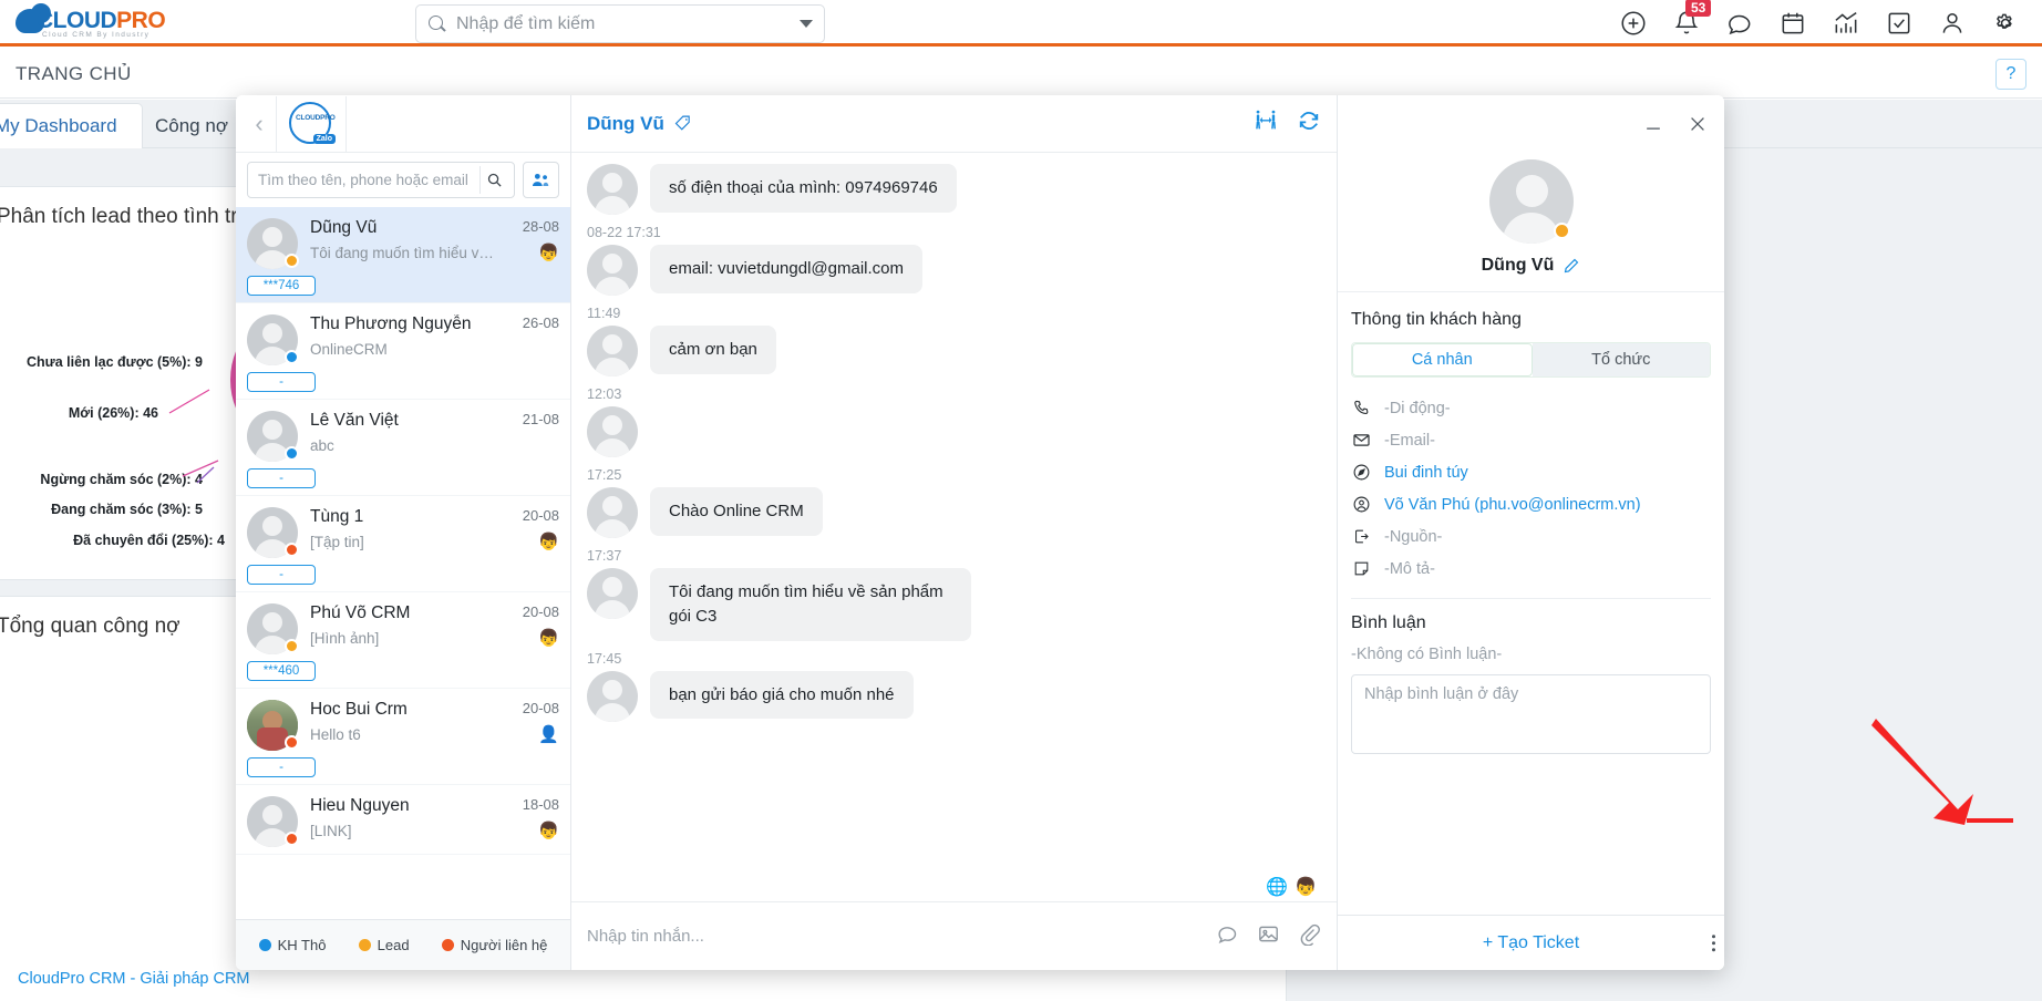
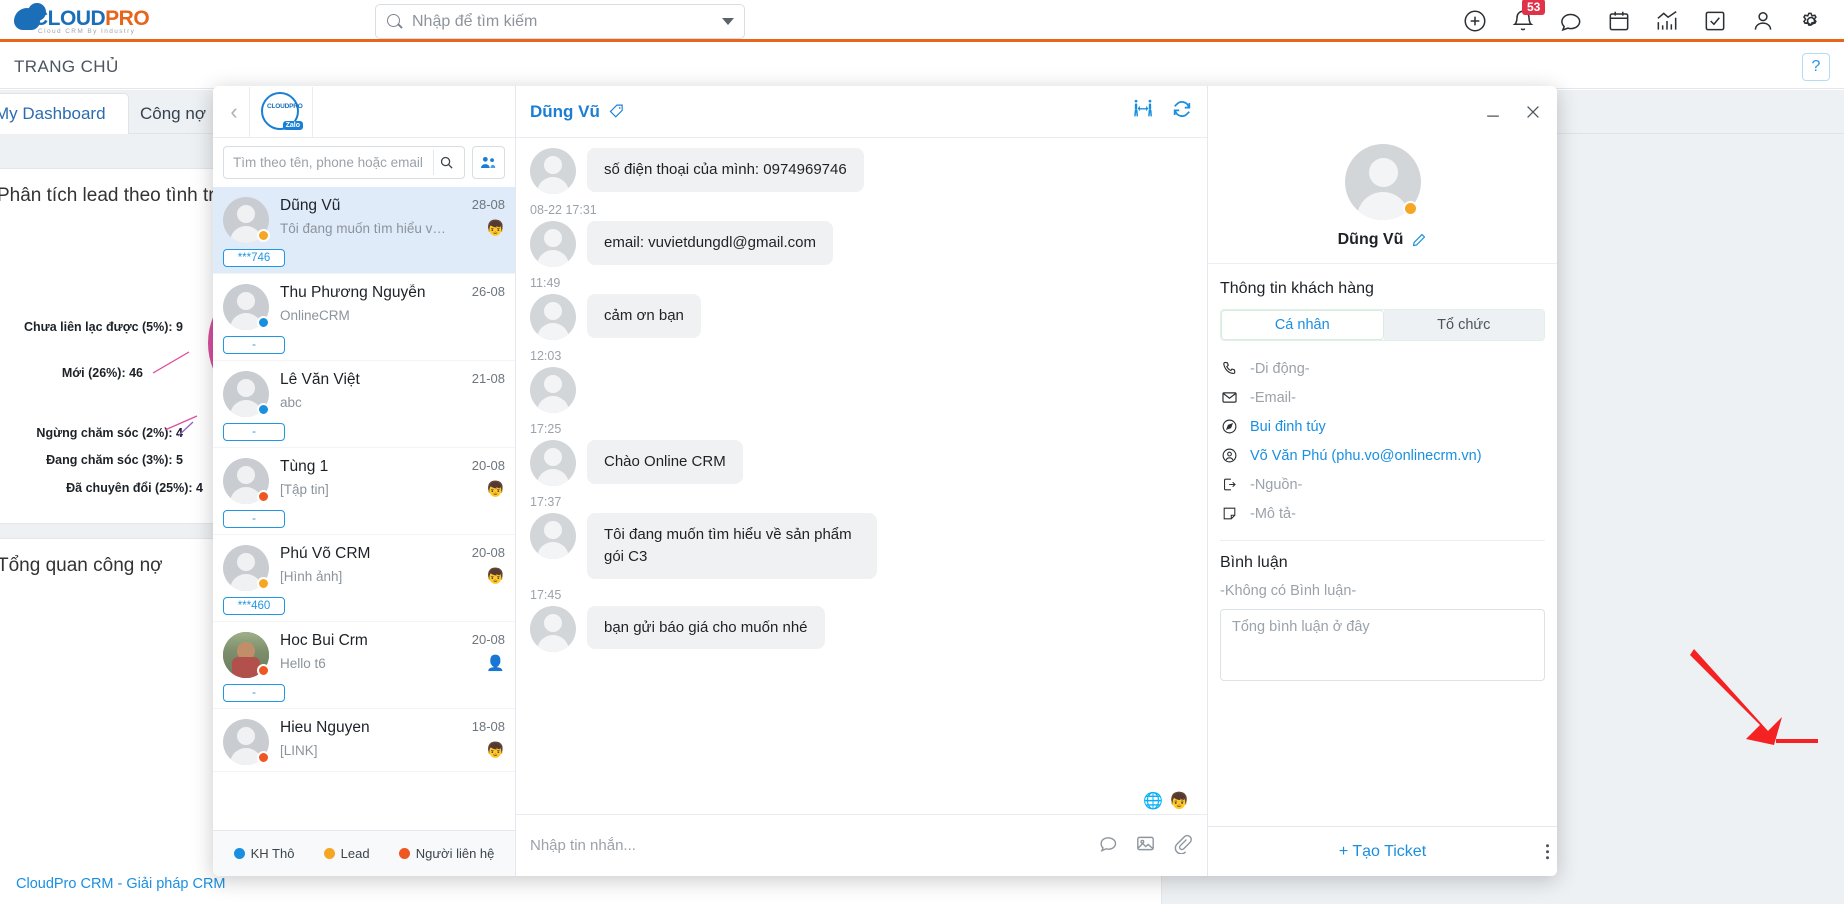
  CLOUDPRO
  Nhập để tìm kiếm
  53
  TRANG CHỦ
  ?
  My Dashboard
  Công nợ
  Phân tích lead theo tình tr
  Chưa liên lạc được (5%): 9
  Mới (26%): 46
  Ngừng chăm sóc (2%): 4
  Đang chăm sóc (3%): 5
  Đã chuyên đổi (25%): 4
  Tổng quan công nợ
  CloudPro CRM - Giải pháp CRM
  ‹
  Tìm theo tên, phone hoặc email
  Dũng Vũ
  Tôi đang muốn tìm hiểu về s
  28-08
  👦
  ***746
  Thu Phương Nguyễn
  OnlineCRM
  26-08
  -
  Lê Văn Việt
  abc
  21-08
  -
  Tùng 1
  [Tập tin]
  20-08
  👦
  -
  Phú Võ CRM
  [Hình ảnh]
  20-08
  👦
  ***460
  Hoc Bui Crm
  Hello t6
  20-08
  👤
  -
  Hieu Nguyen
  [LINK]
  18-08
  👦
  KH Thô
  Lead
  Người liên hệ
  Dũng Vũ
  số điện thoại của mình: 0974969746
  08-22 17:31
  email: vuvietdungdl@gmail.com
  11:49
  cảm ơn bạn
  12:03
  17:25
  Chào Online CRM
  17:37
  Tôi đang muốn tìm hiểu về sản phẩm gói C3
  17:45
  bạn gửi báo giá cho muốn nhé
  🌐
  👦
  Nhập tin nhắn...
  Dũng Vũ
  Thông tin khách hàng
  Cá nhân
  Tổ chức
  -Di động-
  -Email-
  Bui đinh túy
  Võ Văn Phú (phu.vo@onlinecrm.vn)
  -Nguồn-
  -Mô tả-
  Bình luận
  -Không có Bình luận-
- Nhập bình luận ở đây
+ Tổng bình luận ở đây
  + Tạo Ticket
